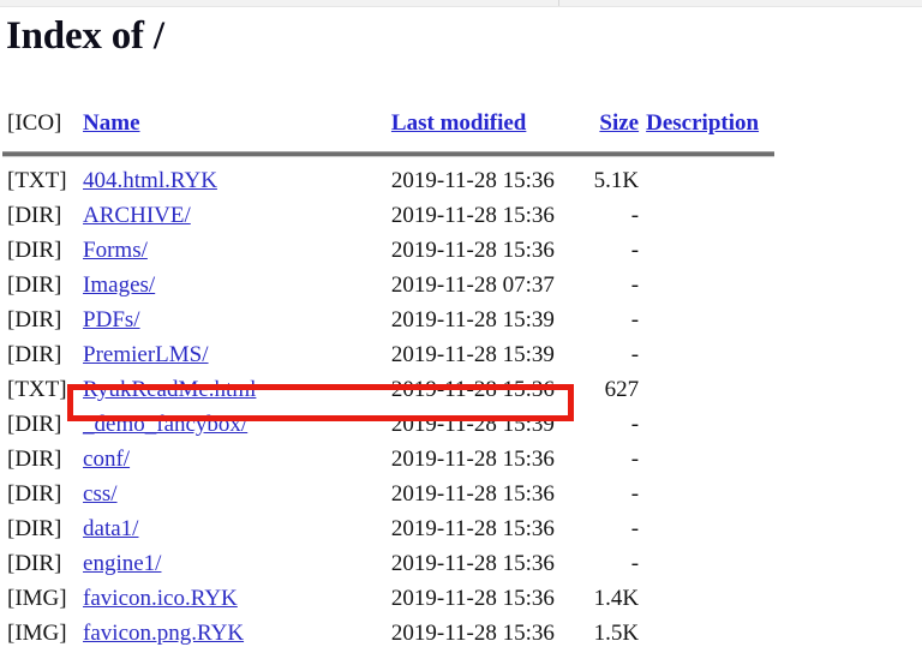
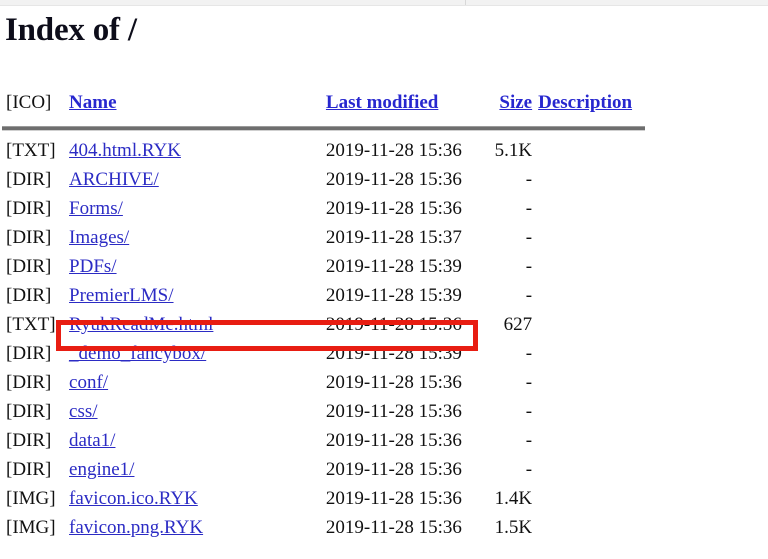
  Index of /
  [ICO]	Name	Last modified	Size	Description
  [TXT]	404.html.RYK	2019-11-28 15:36	5.1K
  [DIR]	ARCHIVE/	2019-11-28 15:36	-
  [DIR]	Forms/	2019-11-28 15:36	-
- [DIR]	Images/	2019-11-28 07:37	-
+ [DIR]	Images/	2019-11-28 15:37	-
  [DIR]	PDFs/	2019-11-28 15:39	-
  [DIR]	PremierLMS/	2019-11-28 15:39	-
  [TXT]	RyukReadMe.html	2019-11-28 15:36	627
  [DIR]	_demo_fancybox/	2019-11-28 15:39	-
  [DIR]	conf/	2019-11-28 15:36	-
  [DIR]	css/	2019-11-28 15:36	-
  [DIR]	data1/	2019-11-28 15:36	-
  [DIR]	engine1/	2019-11-28 15:36	-
  [IMG]	favicon.ico.RYK	2019-11-28 15:36	1.4K
  [IMG]	favicon.png.RYK	2019-11-28 15:36	1.5K
